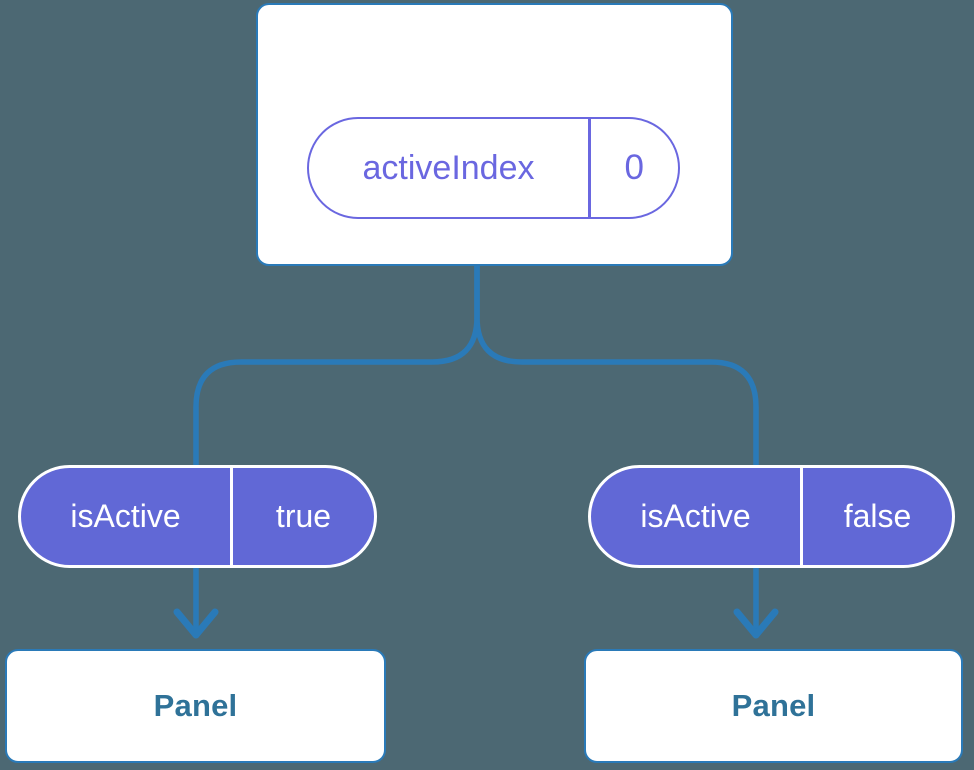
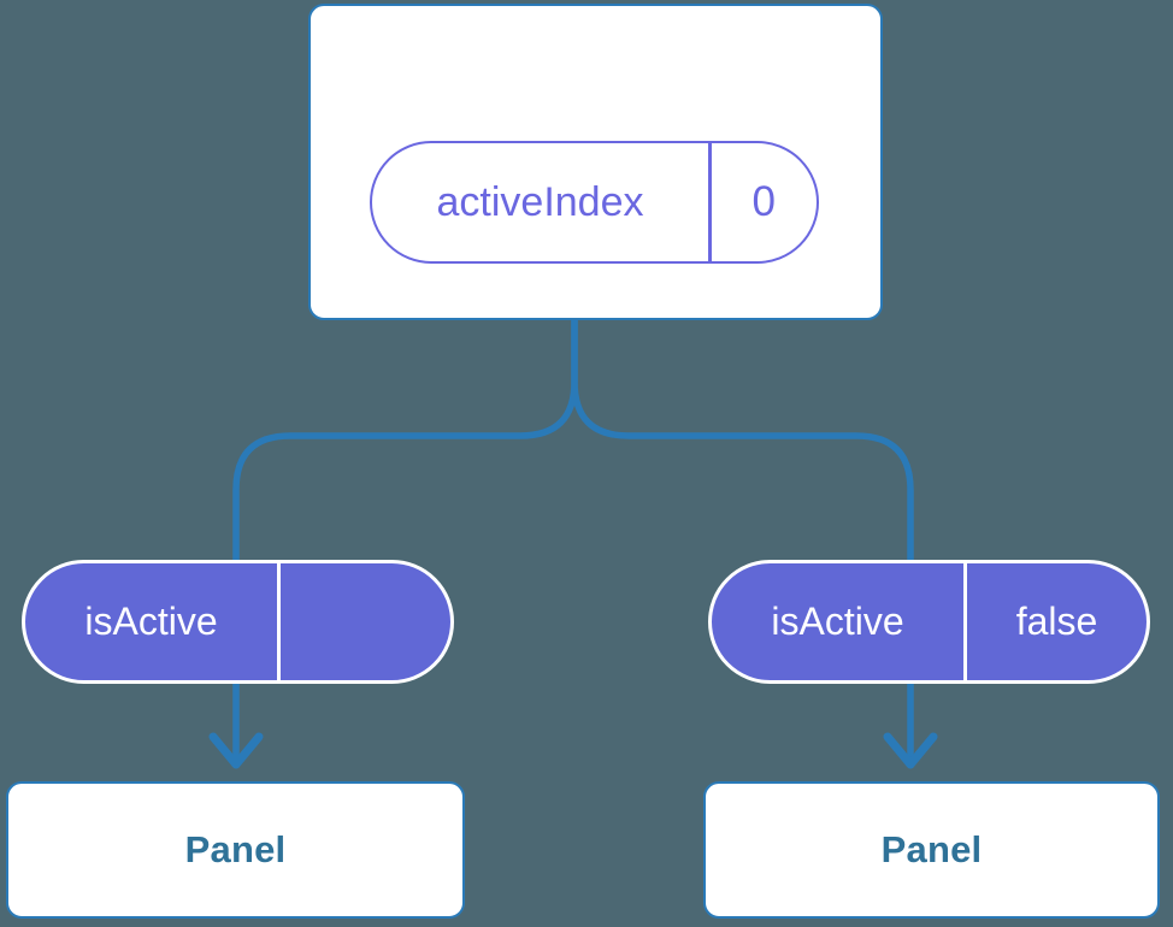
  activeIndex
  0
  isActive
- true
  isActive
  false
  Panel
  Panel
